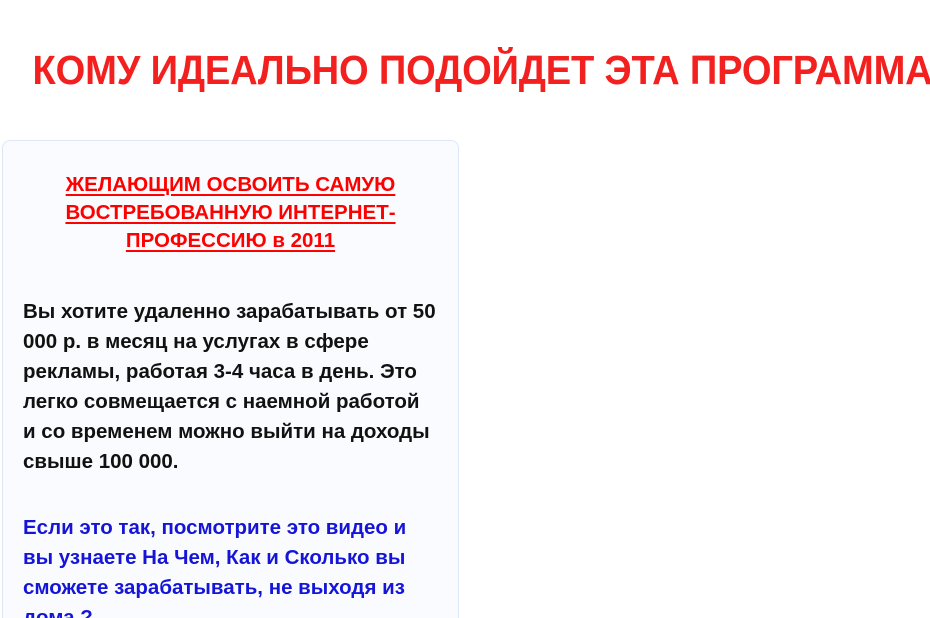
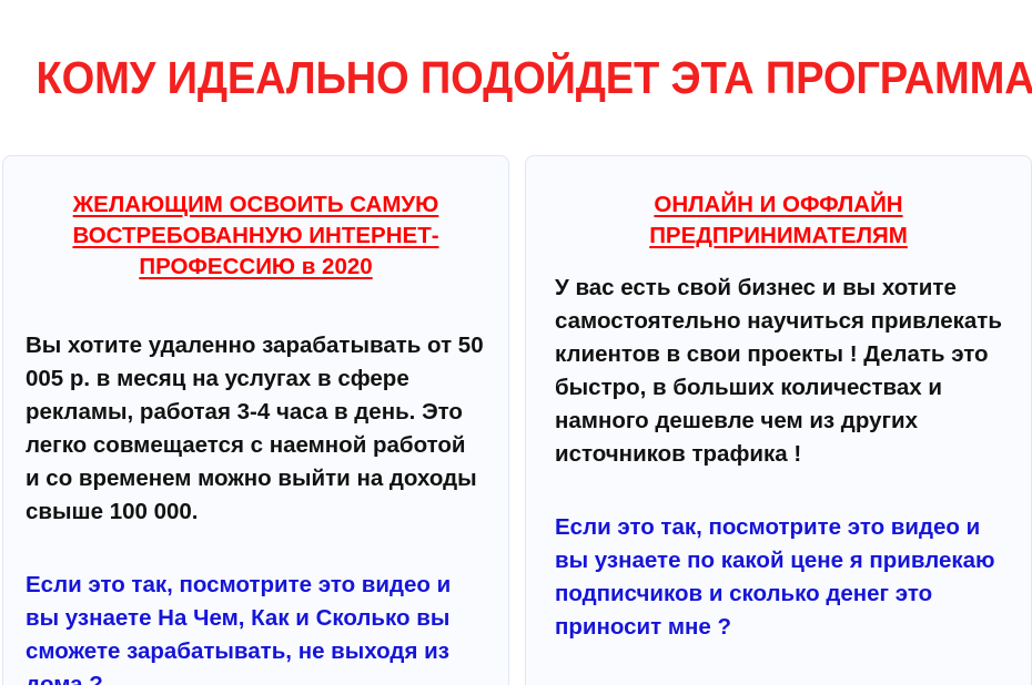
  КОМУ ИДЕАЛЬНО ПОДОЙДЕТ ЭТА ПРОГРАММА
- ЖЕЛАЮЩИМ ОСВОИТЬ САМУЮ ВОСТРЕБОВАННУЮ ИНТЕРНЕТ-ПРОФЕССИЮ в 2011
+ ЖЕЛАЮЩИМ ОСВОИТЬ САМУЮ ВОСТРЕБОВАННУЮ ИНТЕРНЕТ-ПРОФЕССИЮ в 2020
- Вы хотите удаленно зарабатывать от 50 000 р. в месяц на услугах в сфере рекламы, работая 3-4 часа в день. Это легко совмещается с наемной работой и со временем можно выйти на доходы свыше 100 000.
+ Вы хотите удаленно зарабатывать от 50 005 р. в месяц на услугах в сфере рекламы, работая 3-4 часа в день. Это легко совмещается с наемной работой и со временем можно выйти на доходы свыше 100 000.
  Если это так, посмотрите это видео и вы узнаете На Чем, Как и Сколько вы сможете зарабатывать, не выходя из
+ ОНЛАЙН И ОФФЛАЙН ПРЕДПРИНИМАТЕЛЯМ
+ У вас есть свой бизнес и вы хотите самостоятельно научиться привлекать клиентов в свои проекты ! Делать это быстро, в больших количествах и намного дешевле чем из других источников трафика !
+ Если это так, посмотрите это видео и вы узнаете по какой цене я привлекаю подписчиков и сколько денег это приносит мне ?
